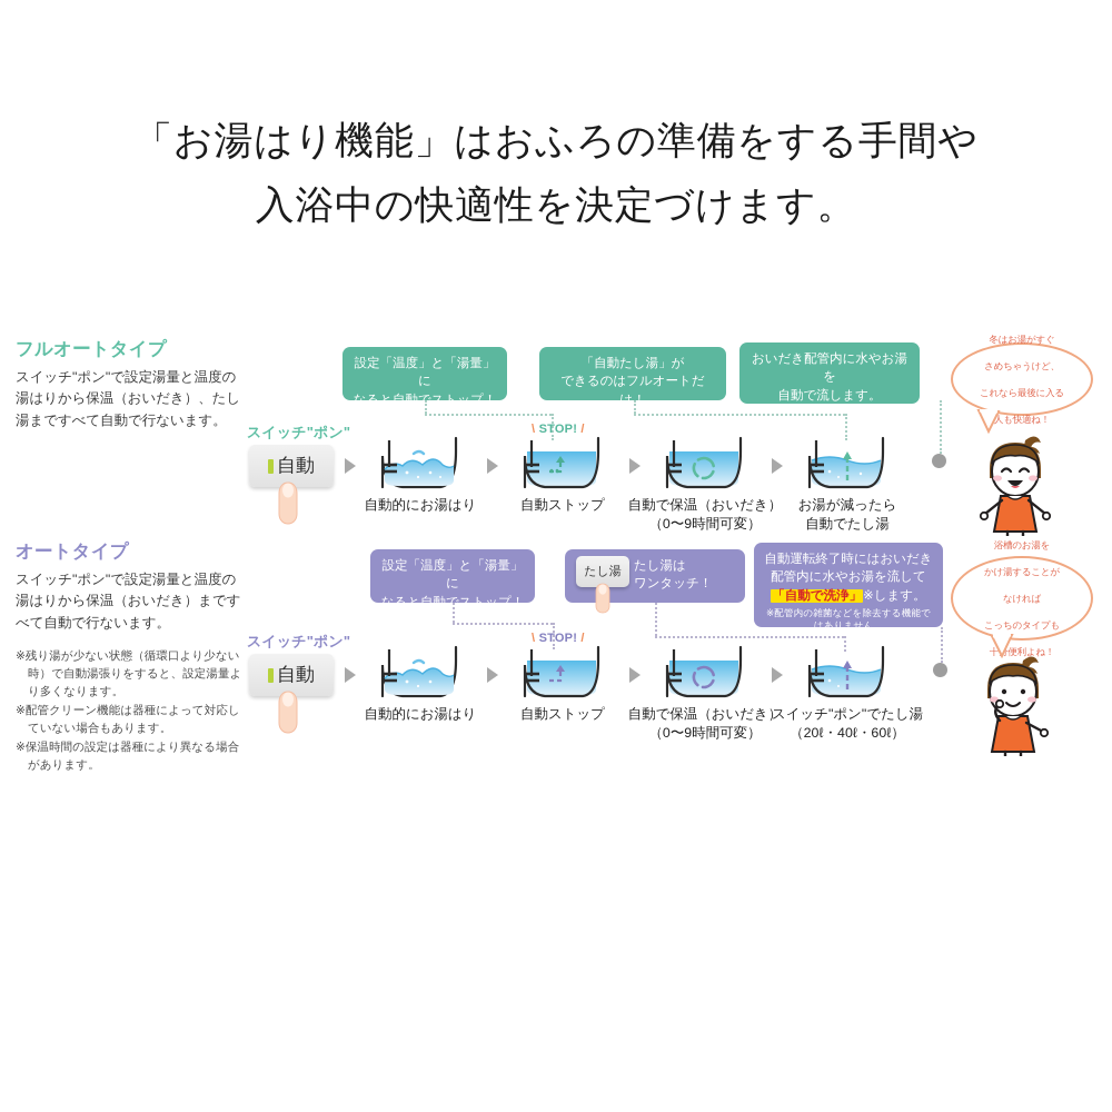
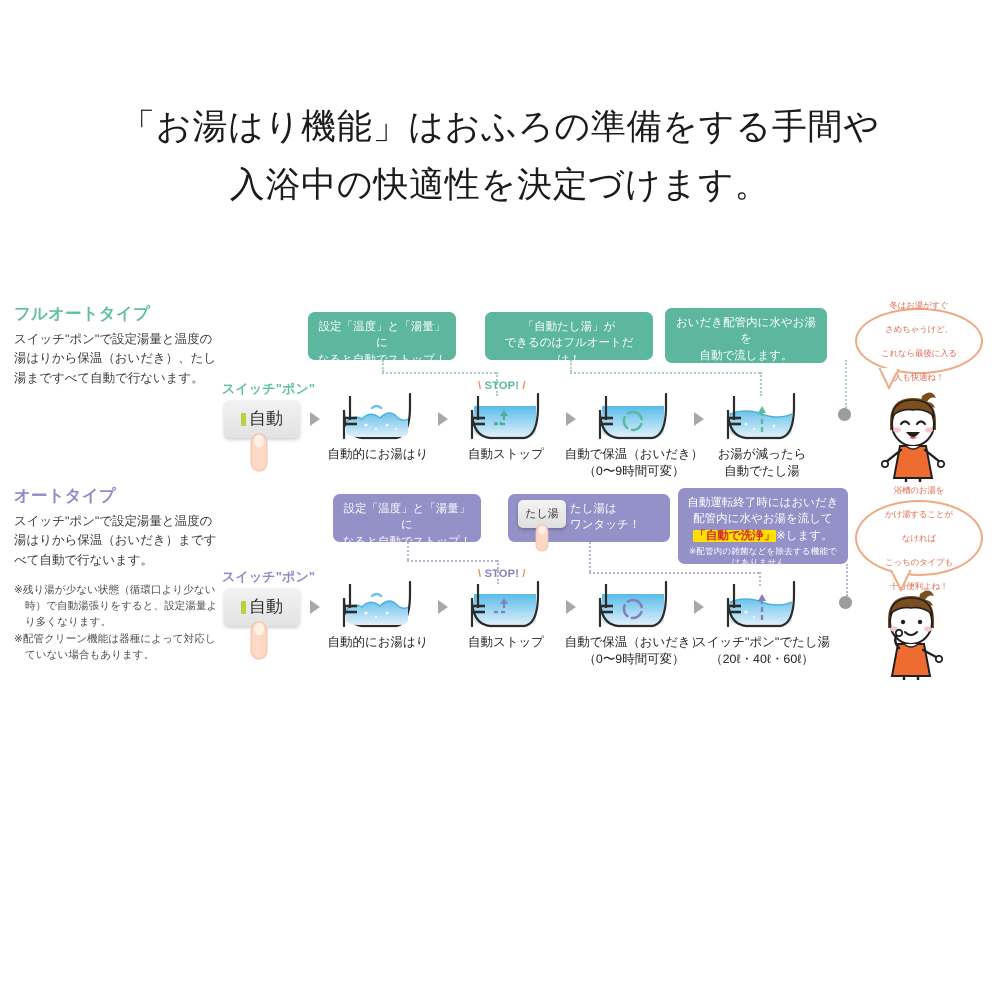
  「お湯はり機能」はおふろの準備をする手間や
  入浴中の快適性を決定づけます。
  フルオートタイプ
  スイッチ"ポン"で設定湯量と温度の湯はりから保温（おいだき）、たし湯まですべて自動で行ないます。
  オートタイプ
  スイッチ"ポン"で設定湯量と温度の湯はりから保温（おいだき）まですべて自動で行ないます。
  ※残り湯が少ない状態（循環口より少ない時）で自動湯張りをすると、設定湯量より多くなります。
  ※配管クリーン機能は器種によって対応していない場合もあります。
- ※保温時間の設定は器種により異なる場合があります。
  設定「温度」と「湯量」に
  なると自動でストップ！
  「自動たし湯」が
  できるのはフルオートだけ！
  おいだき配管内に水やお湯を
  自動で流します。
  スイッチ"ポン"
  自動
  自動的にお湯はり
  \ STOP! /
  自動ストップ
  自動で保温（おいだき）
  （0〜9時間可変）
  お湯が減ったら
  自動でたし湯
  設定「温度」と「湯量」に
  なると自動でストップ！
  たし湯は
  ワンタッチ！
  たし湯
  自動運転終了時にはおいだき
  配管内に水やお湯を流して
  「自動で洗浄」※します。
  ※配管内の雑菌などを除去する機能ではありません。
  スイッチ"ポン"
  自動
  自動的にお湯はり
  \ STOP! /
  自動ストップ
  自動で保温（おいだき）
  （0〜9時間可変）
  スイッチ"ポン"でたし湯
  （20ℓ・40ℓ・60ℓ）
  冬はお湯がすぐ
  さめちゃうけど、
  これなら最後に入る
  人も快適ね！
  浴槽のお湯を
  かけ湯することが
  なければ
  こっちのタイプも
  十便利よね！
